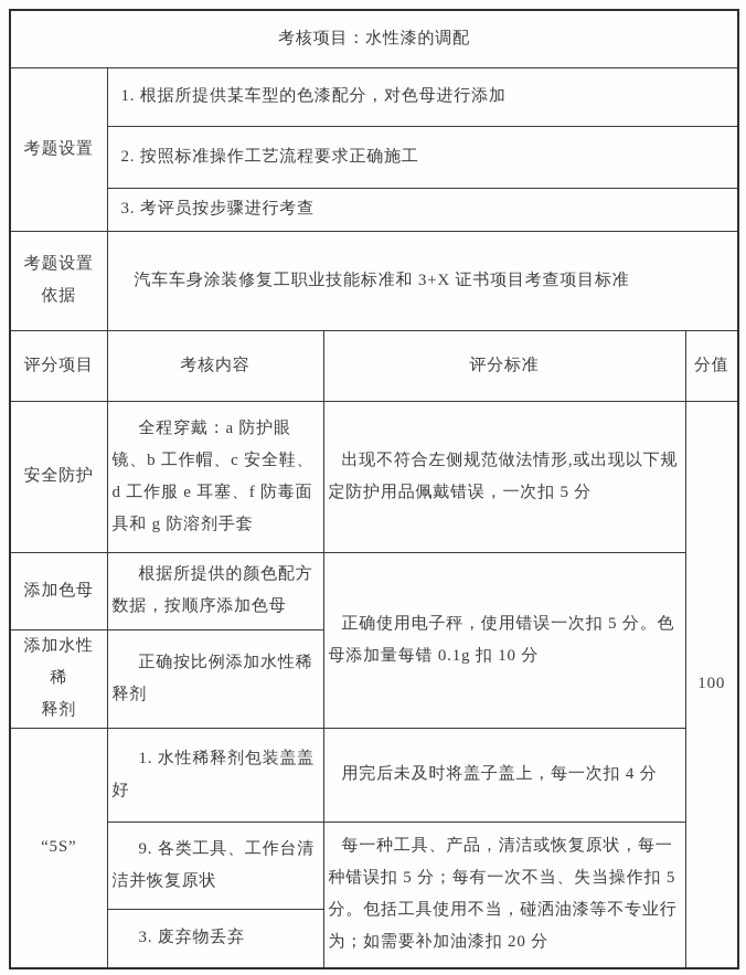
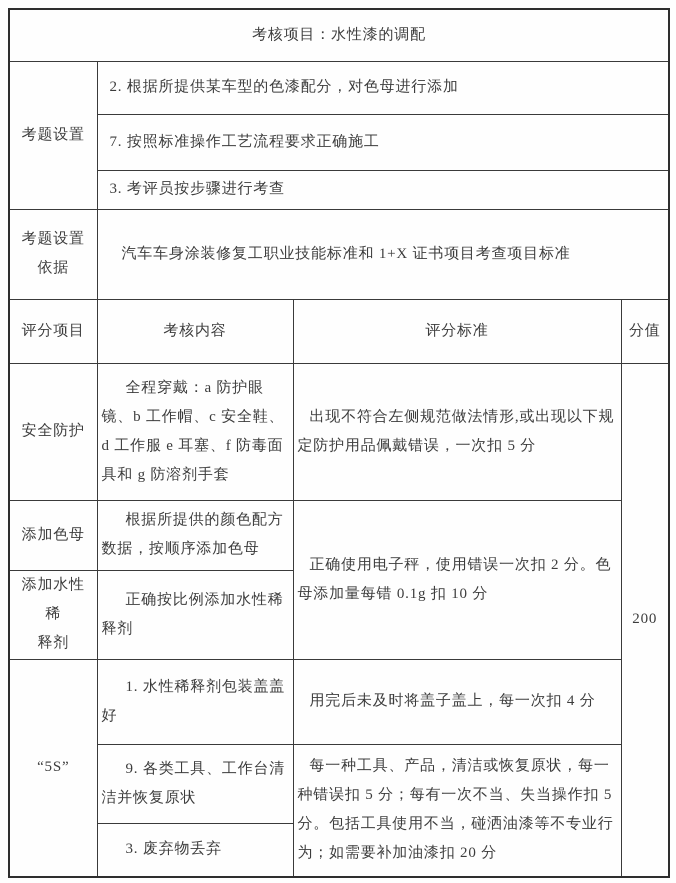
  考核项目：水性漆的调配
- 考题设置	1. 根据所提供某车型的色漆配分，对色母进行添加
+ 考题设置	2. 根据所提供某车型的色漆配分，对色母进行添加
- 2. 按照标准操作工艺流程要求正确施工
+ 7. 按照标准操作工艺流程要求正确施工
  3. 考评员按步骤进行考查
- 考题设置 依据	汽车车身涂装修复工职业技能标准和 3+X 证书项目考查项目标准
+ 考题设置 依据	汽车车身涂装修复工职业技能标准和 1+X 证书项目考查项目标准
  评分项目	考核内容	评分标准	分值
- 安全防护	全程穿戴：a 防护眼镜、b 工作帽、c 安全鞋、d 工作服 e 耳塞、f 防毒面具和 g 防溶剂手套	出现不符合左侧规范做法情形,或出现以下规定防护用品佩戴错误，一次扣 5 分	100
+ 安全防护	全程穿戴：a 防护眼镜、b 工作帽、c 安全鞋、d 工作服 e 耳塞、f 防毒面具和 g 防溶剂手套	出现不符合左侧规范做法情形,或出现以下规定防护用品佩戴错误，一次扣 5 分	200
- 添加色母	根据所提供的颜色配方数据，按顺序添加色母	正确使用电子秤，使用错误一次扣 5 分。色母添加量每错 0.1g 扣 10 分
+ 添加色母	根据所提供的颜色配方数据，按顺序添加色母	正确使用电子秤，使用错误一次扣 2 分。色母添加量每错 0.1g 扣 10 分
  添加水性稀 释剂	正确按比例添加水性稀释剂
  “5S”	1. 水性稀释剂包装盖盖好	用完后未及时将盖子盖上，每一次扣 4 分
  9. 各类工具、工作台清洁并恢复原状	每一种工具、产品，清洁或恢复原状，每一种错误扣 5 分；每有一次不当、失当操作扣 5 分。包括工具使用不当，碰洒油漆等不专业行为；如需要补加油漆扣 20 分
  3. 废弃物丢弃
